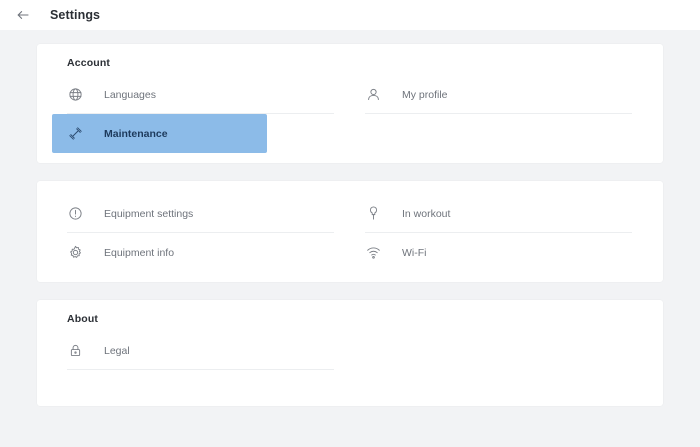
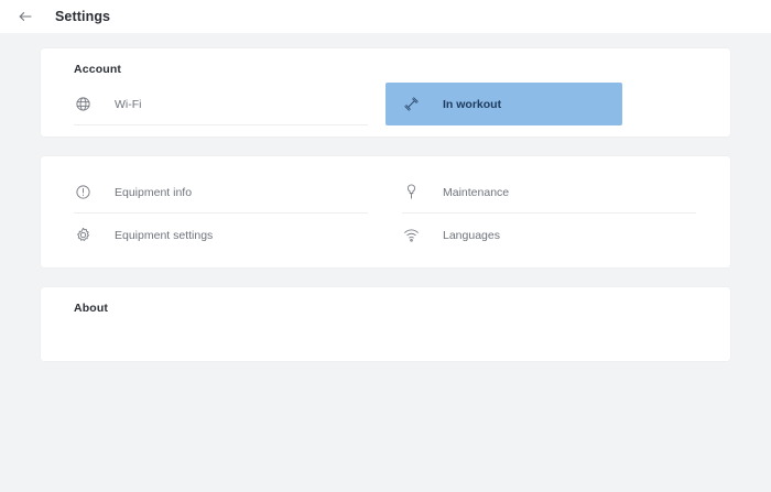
  Settings
  Account
- Languages
+ Wi-Fi
- My profile
- Maintenance
+ In workout
- Equipment settings
+ Equipment info
- In workout
+ Maintenance
- Equipment info
+ Equipment settings
- Wi-Fi
+ Languages
  About
- Legal
